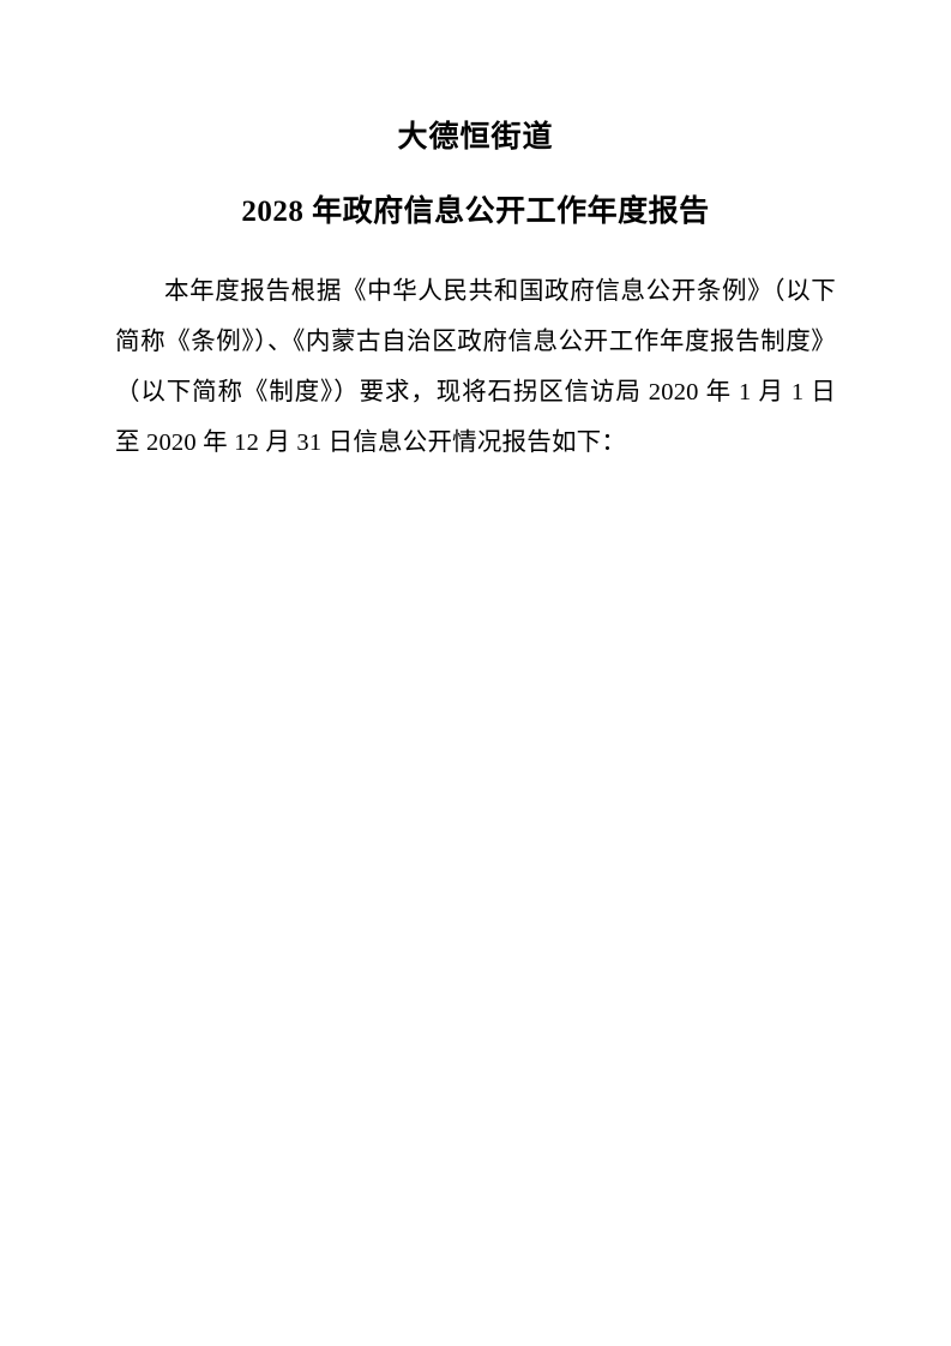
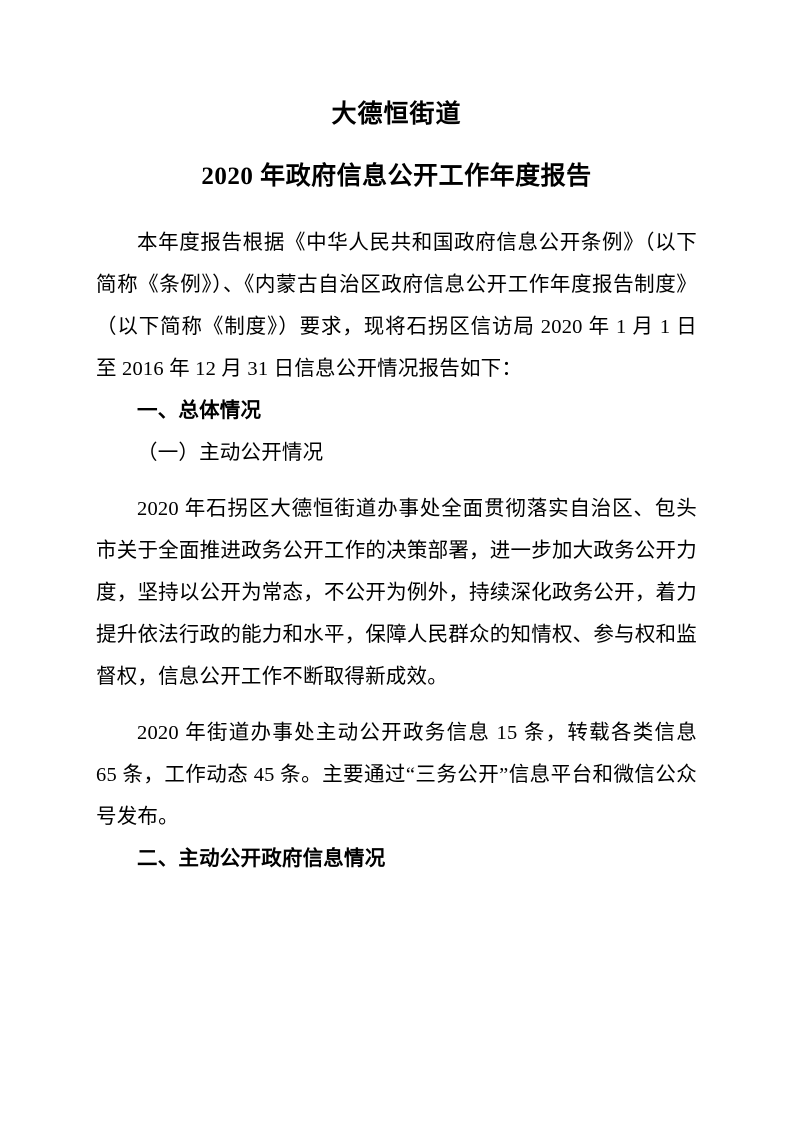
  大德恒街道
- 2028 年政府信息公开工作年度报告
+ 2020 年政府信息公开工作年度报告
- 本年度报告根据《中华人民共和国政府信息公开条例》（以下简称《条例》）、《内蒙古自治区政府信息公开工作年度报告制度》（以下简称《制度》）要求，现将石拐区信访局 2020 年 1 月 1 日至 2020 年 12 月 31 日信息公开情况报告如下：
+ 本年度报告根据《中华人民共和国政府信息公开条例》（以下简称《条例》）、《内蒙古自治区政府信息公开工作年度报告制度》（以下简称《制度》）要求，现将石拐区信访局 2020 年 1 月 1 日至 2016 年 12 月 31 日信息公开情况报告如下：
+ 一、总体情况
+ （一）主动公开情况
+ 2020 年石拐区大德恒街道办事处全面贯彻落实自治区、包头市关于全面推进政务公开工作的决策部署，进一步加大政务公开力度，坚持以公开为常态，不公开为例外，持续深化政务公开，着力提升依法行政的能力和水平，保障人民群众的知情权、参与权和监督权，信息公开工作不断取得新成效。
+ 2020 年街道办事处主动公开政务信息 15 条，转载各类信息 65 条，工作动态 45 条。主要通过“三务公开”信息平台和微信公众号发布。
+ 二、主动公开政府信息情况
